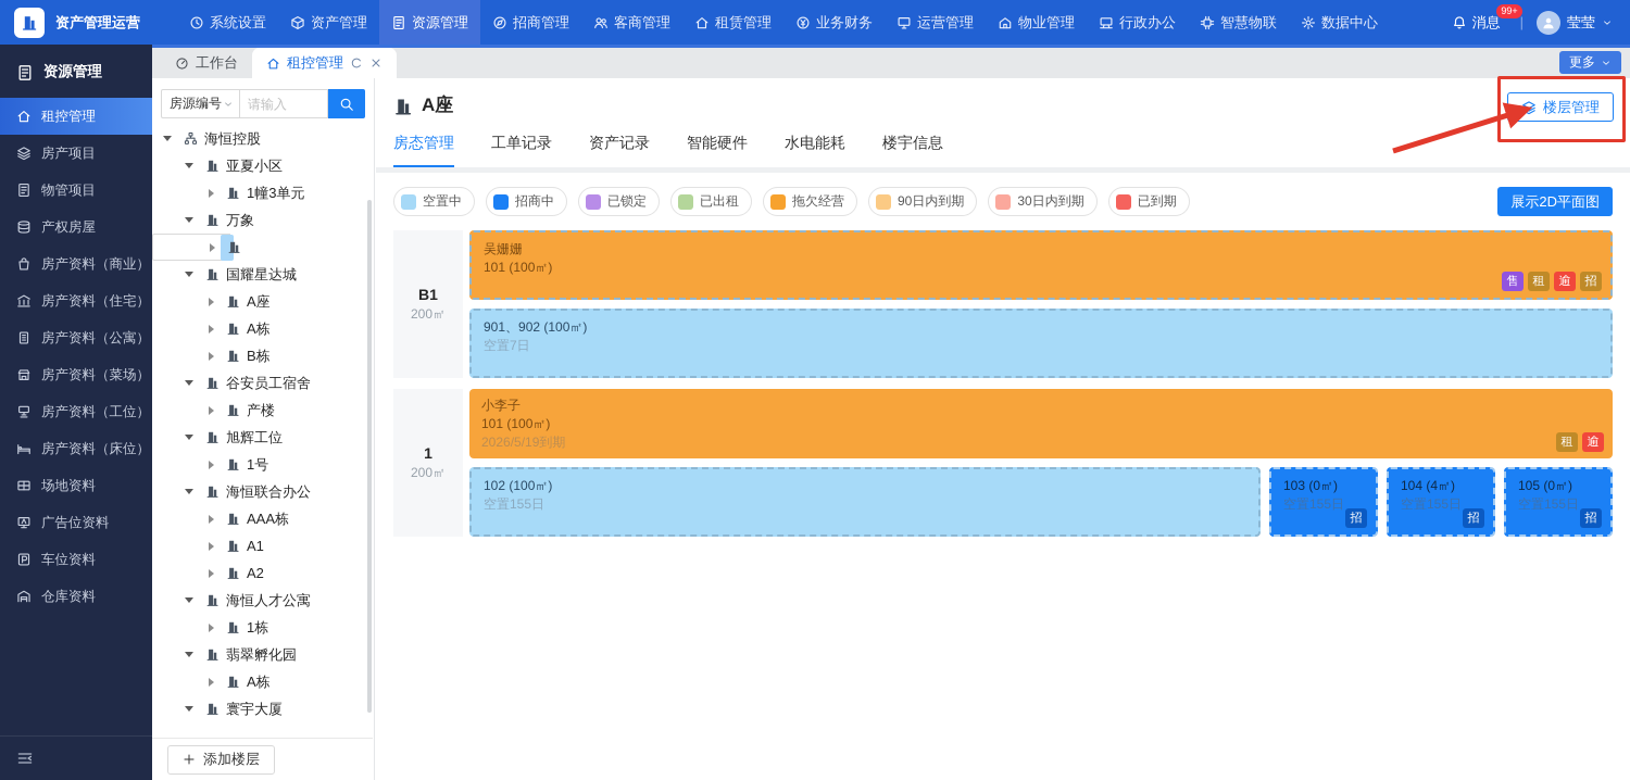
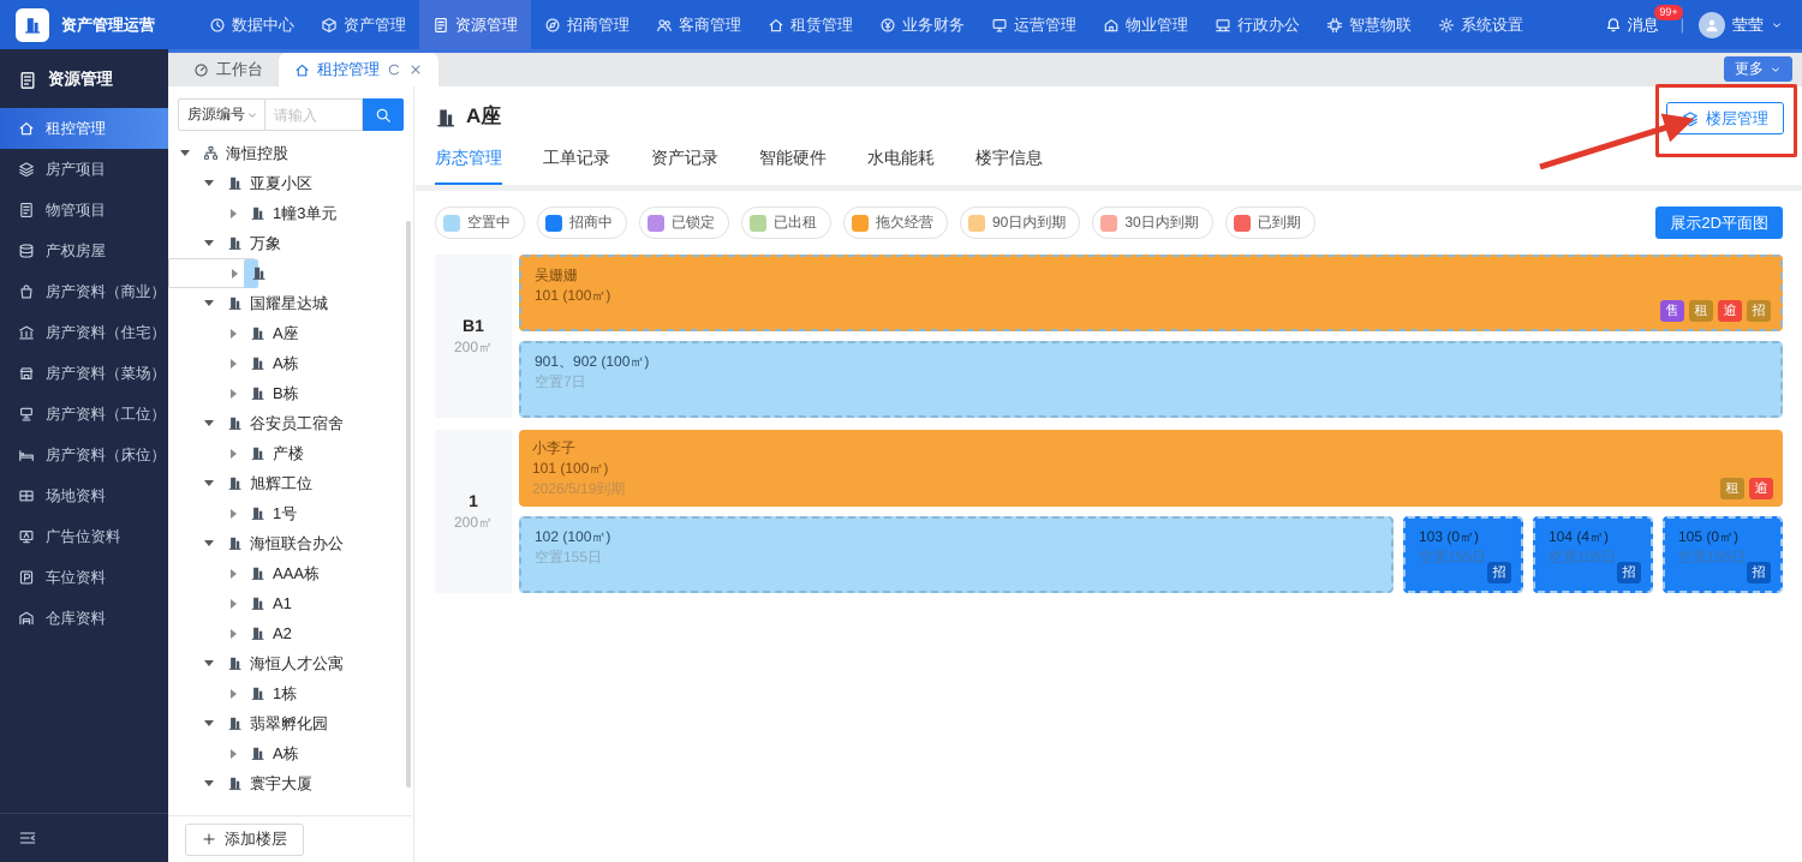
  资产管理运营
- 系统设置
+ 数据中心
  资产管理
  资源管理
  招商管理
  客商管理
  租赁管理
  业务财务
  运营管理
  物业管理
  行政办公
  智慧物联
- 数据中心
+ 系统设置
  消息
  99+
  |
  莹莹
  资源管理
  租控管理
  房产项目
  物管项目
  产权房屋
  房产资料（商业）
  房产资料（住宅）
- 房产资料（公寓）
  房产资料（菜场）
  房产资料（工位）
  房产资料（床位）
  场地资料
  广告位资料
  车位资料
  仓库资料
  工作台
  租控管理
  更多
  房源编号
  请输入
  海恒控股
  亚夏小区
  1幢3单元
  万象
  国耀星达城
  A座
  A栋
  B栋
  谷安员工宿舍
  产楼
  旭辉工位
  1号
  海恒联合办公
  AAA栋
  A1
  A2
  海恒人才公寓
  1栋
  翡翠孵化园
  A栋
  寰宇大厦
  添加楼层
  A座
  楼层管理
  房态管理
  工单记录
  资产记录
  智能硬件
  水电能耗
  楼宇信息
  空置中
  招商中
  已锁定
  已出租
  拖欠经营
  90日内到期
  30日内到期
  已到期
  展示2D平面图
  B1
  200㎡
  吴姗姗
  101 (100㎡)
  售
  租
  逾
  招
  901、902 (100㎡)
  空置7日
  1
  200㎡
  小李子
  101 (100㎡)
  2026/5/19到期
  租
  逾
  102 (100㎡)
  空置155日
  103 (0㎡)
  空置155日
  招
  104 (4㎡)
  空置155日
  招
  105 (0㎡)
  空置155日
  招
